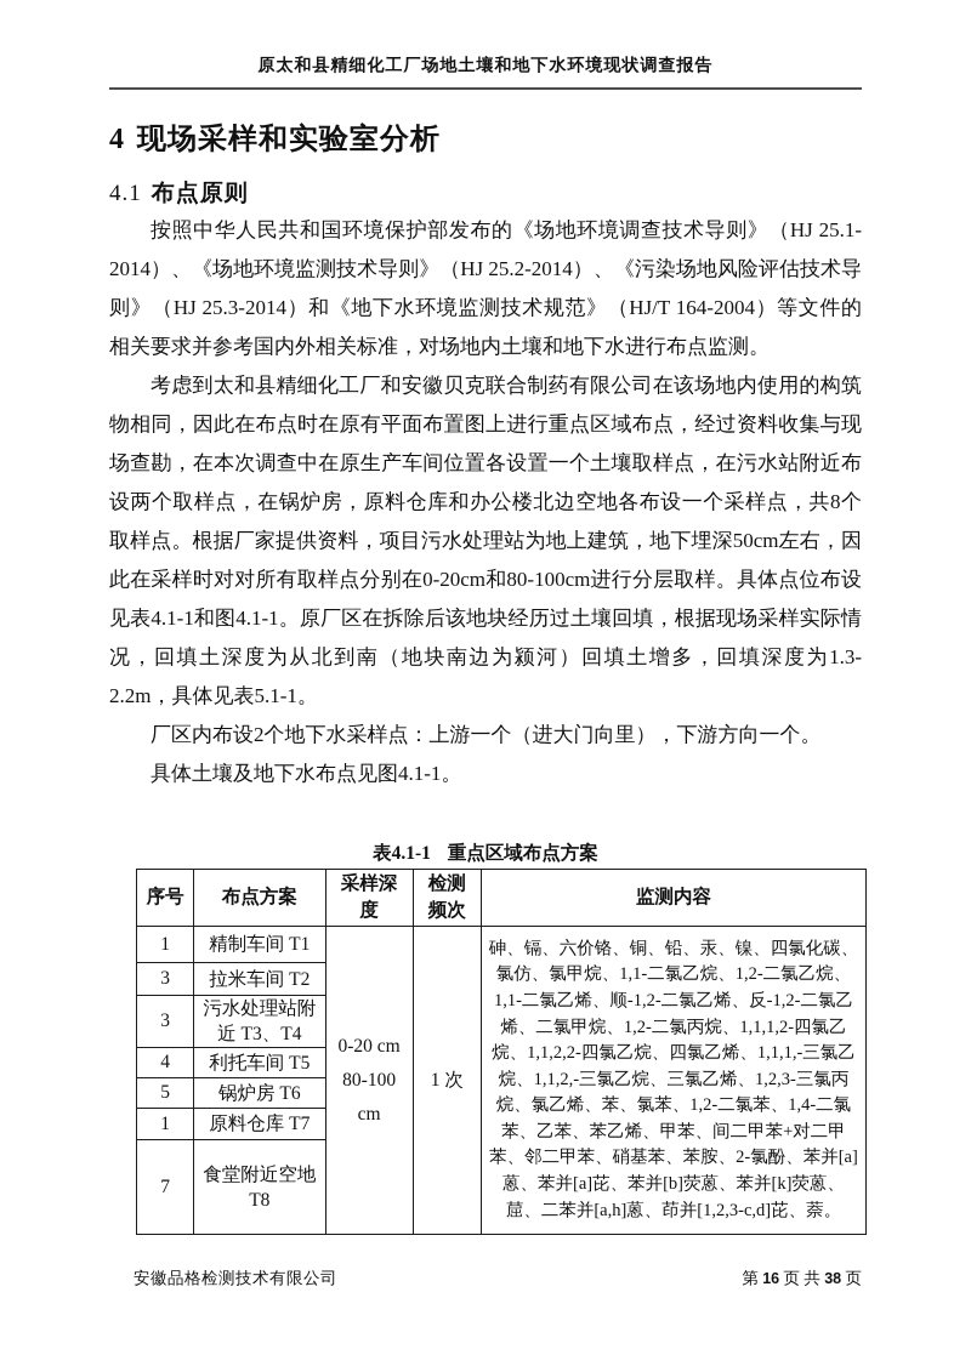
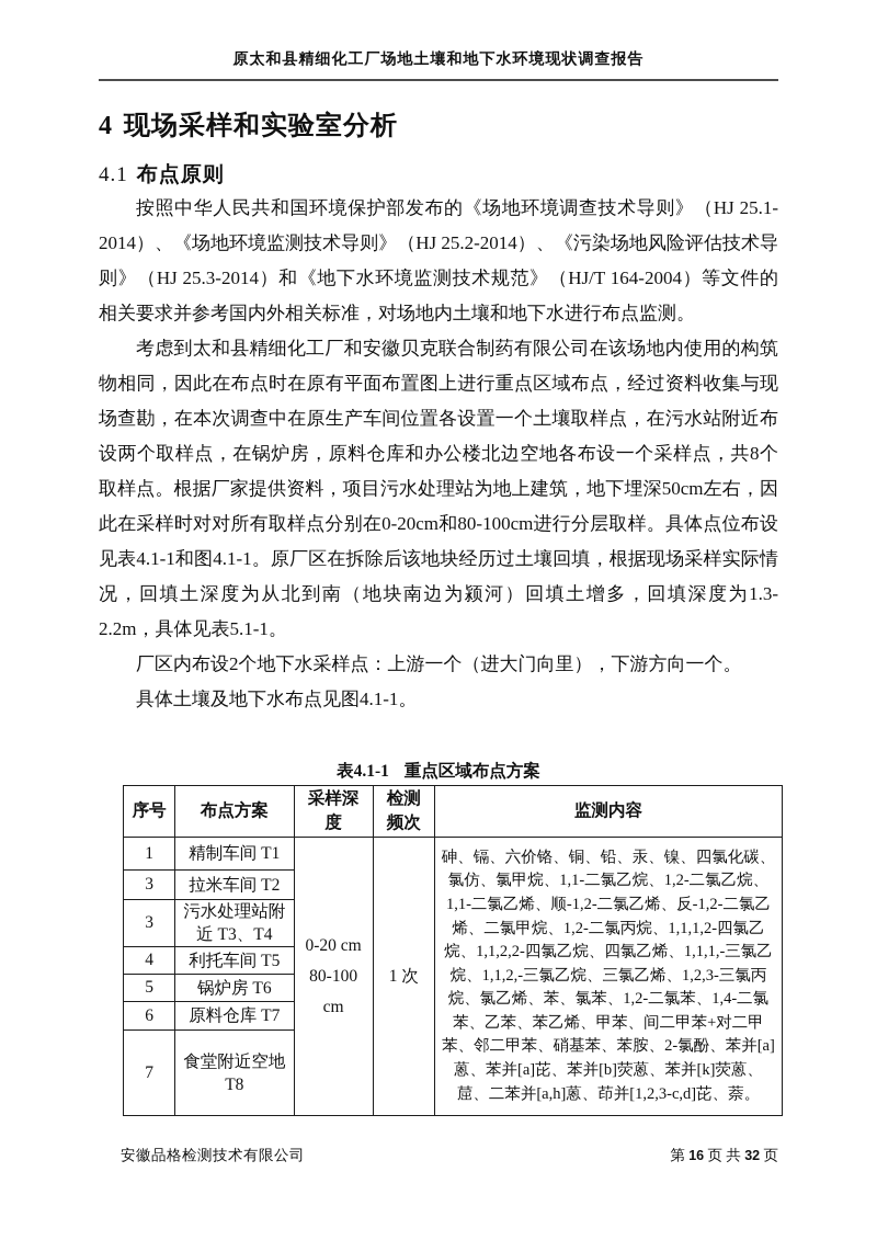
  原太和县精细化工厂场地土壤和地下水环境现状调查报告
  4 现场采样和实验室分析
  4.1 布点原则
  按照中华人民共和国环境保护部发布的《场地环境调查技术导则》（HJ 25.1-2014）、《场地环境监测技术导则》（HJ 25.2-2014）、《污染场地风险评估技术导则》（HJ 25.3-2014）和《地下水环境监测技术规范》（HJ/T 164-2004）等文件的相关要求并参考国内外相关标准，对场地内土壤和地下水进行布点监测。
  考虑到太和县精细化工厂和安徽贝克联合制药有限公司在该场地内使用的构筑物相同，因此在布点时在原有平面布置图上进行重点区域布点，经过资料收集与现场查勘，在本次调查中在原生产车间位置各设置一个土壤取样点，在污水站附近布设两个取样点，在锅炉房，原料仓库和办公楼北边空地各布设一个采样点，共8个取样点。根据厂家提供资料，项目污水处理站为地上建筑，地下埋深50cm左右，因此在采样时对对所有取样点分别在0-20cm和80-100cm进行分层取样。具体点位布设见表4.1-1和图4.1-1。原厂区在拆除后该地块经历过土壤回填，根据现场采样实际情况，回填土深度为从北到南（地块南边为颍河）回填土增多，回填深度为1.3-2.2m，具体见表5.1-1。
  厂区内布设2个地下水采样点：上游一个（进大门向里），下游方向一个。
  具体土壤及地下水布点见图4.1-1。
  表4.1-1 重点区域布点方案
  序号	布点方案	采样深度	检测频次	监测内容
  1	精制车间 T1	0-20 cm 80-100 cm	1 次	砷、镉、六价铬、铜、铅、汞、镍、四氯化碳、氯仿、氯甲烷、1,1-二氯乙烷、1,2-二氯乙烷、1,1-二氯乙烯、顺-1,2-二氯乙烯、反-1,2-二氯乙烯、二氯甲烷、1,2-二氯丙烷、1,1,1,2-四氯乙烷、1,1,2,2-四氯乙烷、四氯乙烯、1,1,1,-三氯乙烷、1,1,2,-三氯乙烷、三氯乙烯、1,2,3-三氯丙烷、氯乙烯、苯、氯苯、1,2-二氯苯、1,4-二氯苯、乙苯、苯乙烯、甲苯、间二甲苯+对二甲苯、邻二甲苯、硝基苯、苯胺、2-氯酚、苯并[a]蒽、苯并[a]芘、苯并[b]荧蒽、苯并[k]荧蒽、䓛、二苯并[a,h]蒽、茚并[1,2,3-c,d]芘、萘。
  3	拉米车间 T2
  3	污水处理站附近 T3、T4
  4	利托车间 T5
  5	锅炉房 T6
- 1	原料仓库 T7
+ 6	原料仓库 T7
  7	食堂附近空地 T8
  安徽品格检测技术有限公司
- 第 16 页 共 38 页
+ 第 16 页 共 32 页
